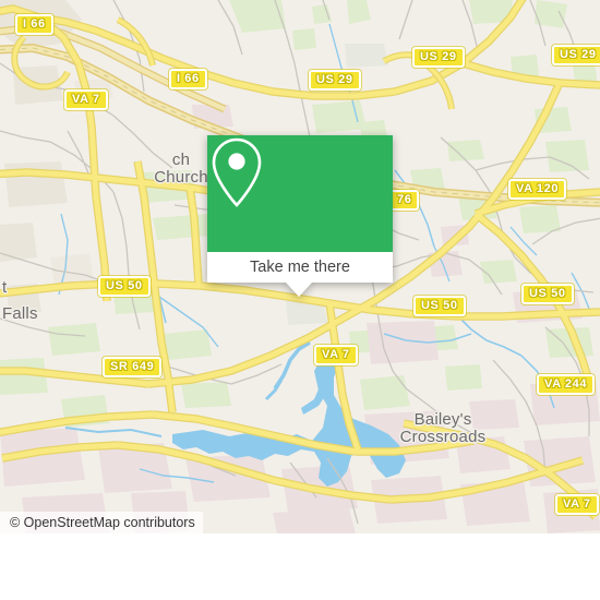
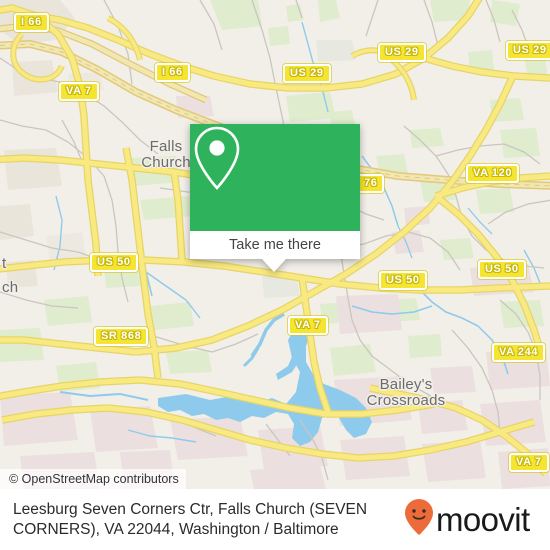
- ch
+ Falls
  Church
  Bailey's
  Crossroads
  t
- Falls
+ ch
  I 66
  I 66
  VA 7
  US 29
  US 29
  US 29
  VA 120
  76
  US 50
  US 50
  US 50
- SR 649
+ SR 868
  VA 7
  VA 244
  VA 7
  © OpenStreetMap contributors
  Take me there
+ Leesburg Seven Corners Ctr, Falls Church (SEVEN CORNERS), VA 22044, Washington / Baltimore
+ moovit
